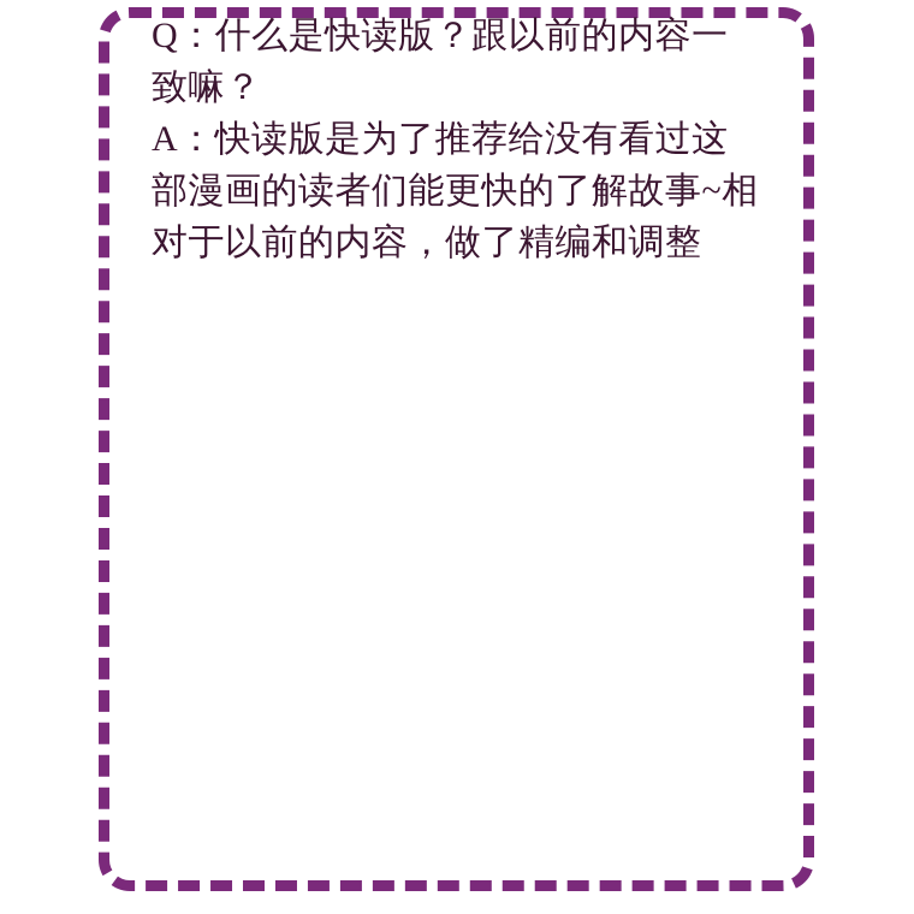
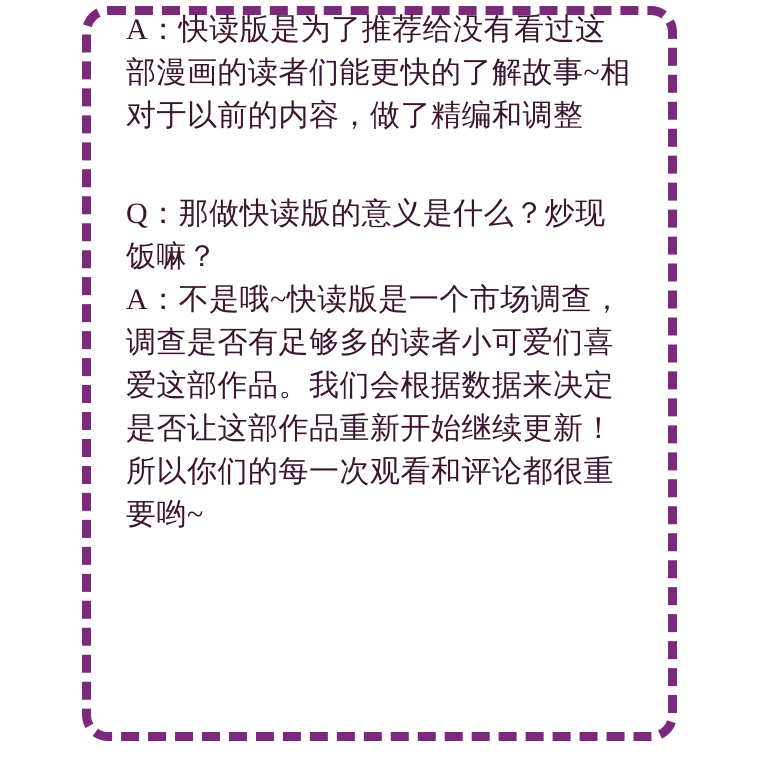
- Q：什么是快读版？跟以前的内容一致嘛？
  A：快读版是为了推荐给没有看过这部漫画的读者们能更快的了解故事~相对于以前的内容，做了精编和调整
+ Q：那做快读版的意义是什么？炒现饭嘛？
+ A：不是哦~快读版是一个市场调查，调查是否有足够多的读者小可爱们喜爱这部作品。我们会根据数据来决定是否让这部作品重新开始继续更新！所以你们的每一次观看和评论都很重要哟~
